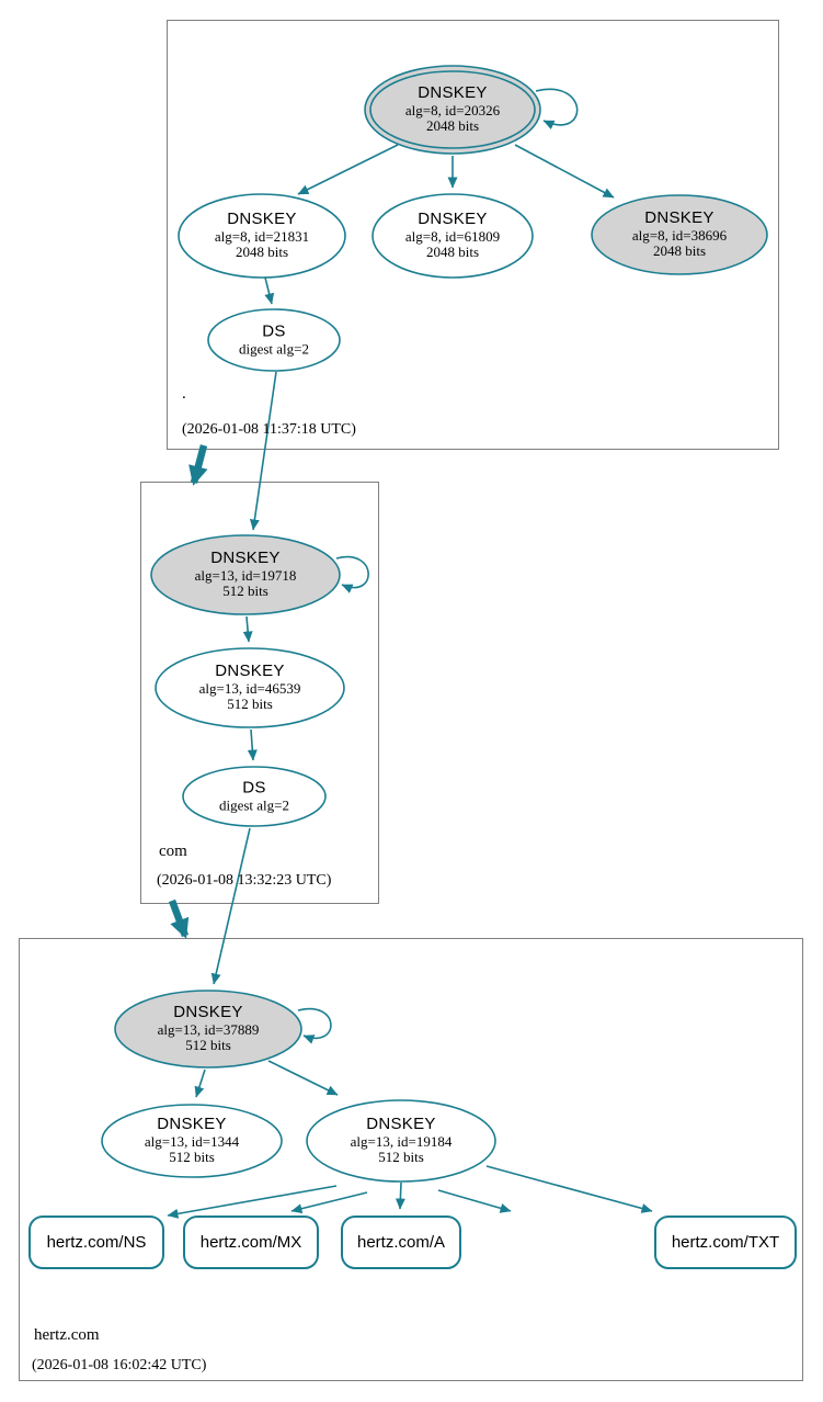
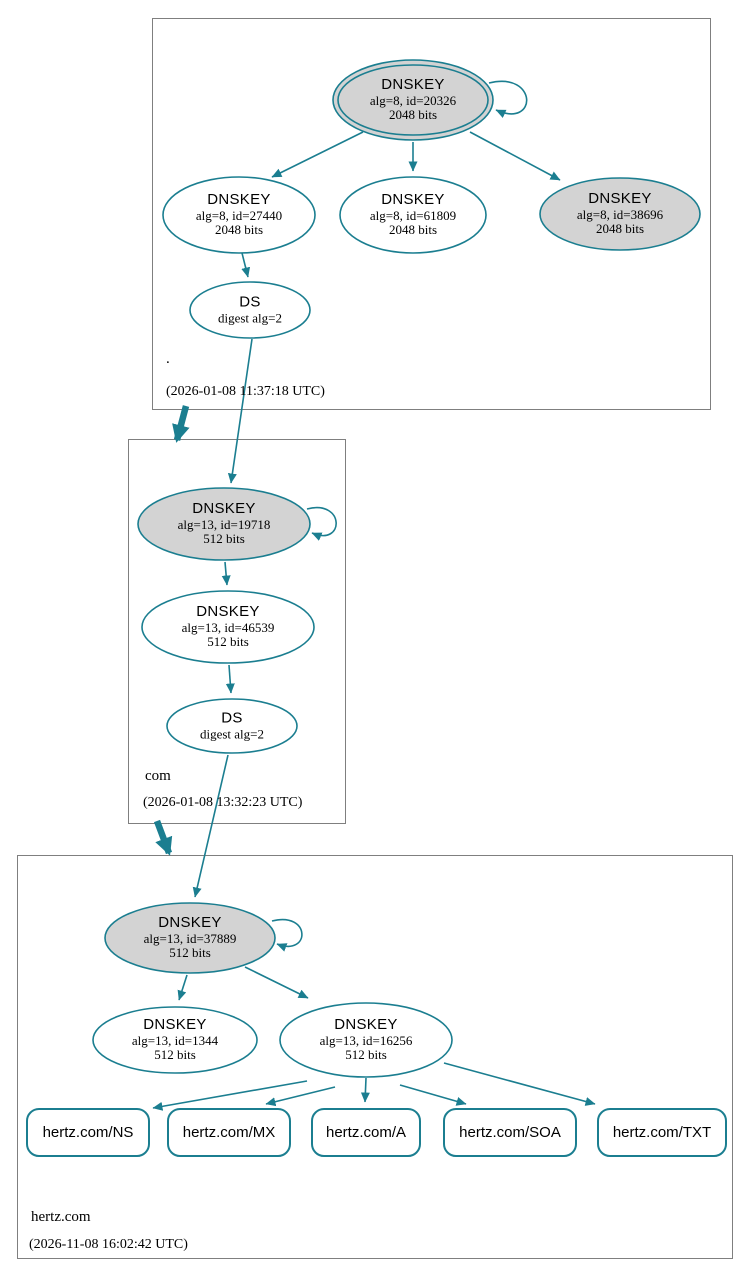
  DNSKEY
  alg=8, id=20326
  2048 bits
  DNSKEY
- alg=8, id=21831
+ alg=8, id=27440
  2048 bits
  DNSKEY
  alg=8, id=61809
  2048 bits
  DNSKEY
  alg=8, id=38696
  2048 bits
  DS
  digest alg=2
  .
  (2026-01-08 11:37:18 UTC)
  DNSKEY
  alg=13, id=19718
  512 bits
  DNSKEY
  alg=13, id=46539
  512 bits
  DS
  digest alg=2
  com
  (2026-01-08 13:32:23 UTC)
  DNSKEY
  alg=13, id=37889
  512 bits
  DNSKEY
  alg=13, id=1344
  512 bits
  DNSKEY
- alg=13, id=19184
+ alg=13, id=16256
  512 bits
  hertz.com/NS
  hertz.com/MX
  hertz.com/A
+ hertz.com/SOA
  hertz.com/TXT
  hertz.com
- (2026-01-08 16:02:42 UTC)
+ (2026-11-08 16:02:42 UTC)
